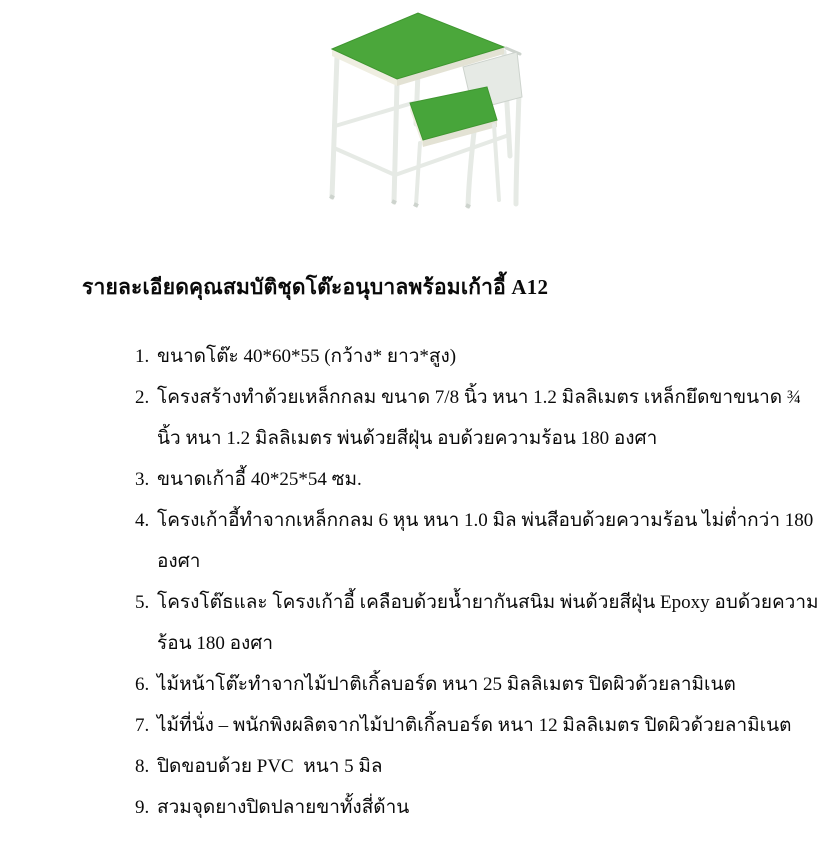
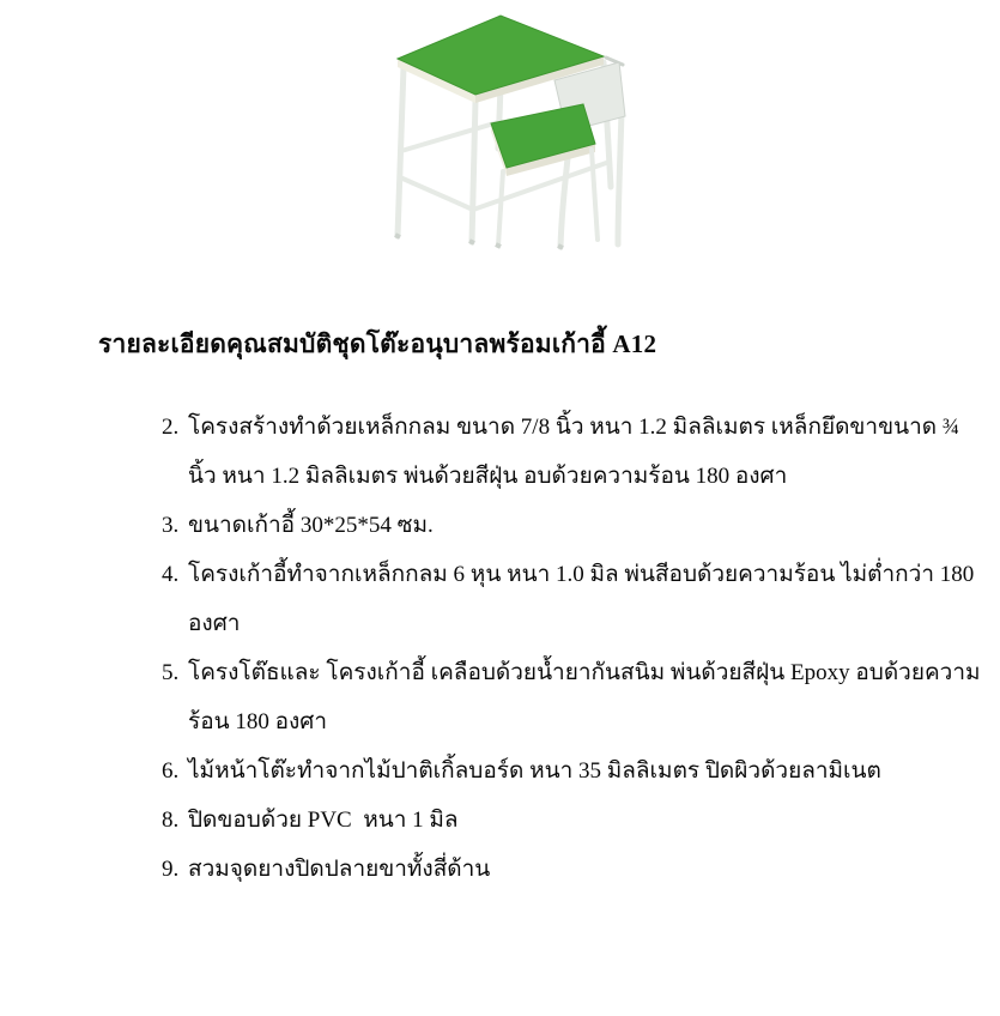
  รายละเอียดคุณสมบัติชุดโต๊ะอนุบาลพร้อมเก้าอี้ A12
- 1.
- ขนาดโต๊ะ 40*60*55 (กว้าง* ยาว*สูง)
  2.
  โครงสร้างทำด้วยเหล็กกลม ขนาด 7/8 นิ้ว หนา 1.2 มิลลิเมตร เหล็กยึดขาขนาด ¾
  นิ้ว หนา 1.2 มิลลิเมตร พ่นด้วยสีฝุ่น อบด้วยความร้อน 180 องศา
  3.
- ขนาดเก้าอี้ 40*25*54 ซม.
+ ขนาดเก้าอี้ 30*25*54 ซม.
  4.
  โครงเก้าอี้ทำจากเหล็กกลม 6 หุน หนา 1.0 มิล พ่นสีอบด้วยความร้อน ไม่ต่ำกว่า 180
  องศา
  5.
  โครงโต๊ธและ โครงเก้าอี้ เคลือบด้วยน้ำยากันสนิม พ่นด้วยสีฝุ่น Epoxy อบด้วยความ
  ร้อน 180 องศา
  6.
- ไม้หน้าโต๊ะทำจากไม้ปาติเกิ้ลบอร์ด หนา 25 มิลลิเมตร ปิดผิวด้วยลามิเนต
+ ไม้หน้าโต๊ะทำจากไม้ปาติเกิ้ลบอร์ด หนา 35 มิลลิเมตร ปิดผิวด้วยลามิเนต
- 7.
- ไม้ที่นั่ง – พนักพิงผลิตจากไม้ปาติเกิ้ลบอร์ด หนา 12 มิลลิเมตร ปิดผิวด้วยลามิเนต
  8.
- ปิดขอบด้วย PVC หนา 5 มิล
+ ปิดขอบด้วย PVC หนา 1 มิล
  9.
  สวมจุดยางปิดปลายขาทั้งสี่ด้าน
